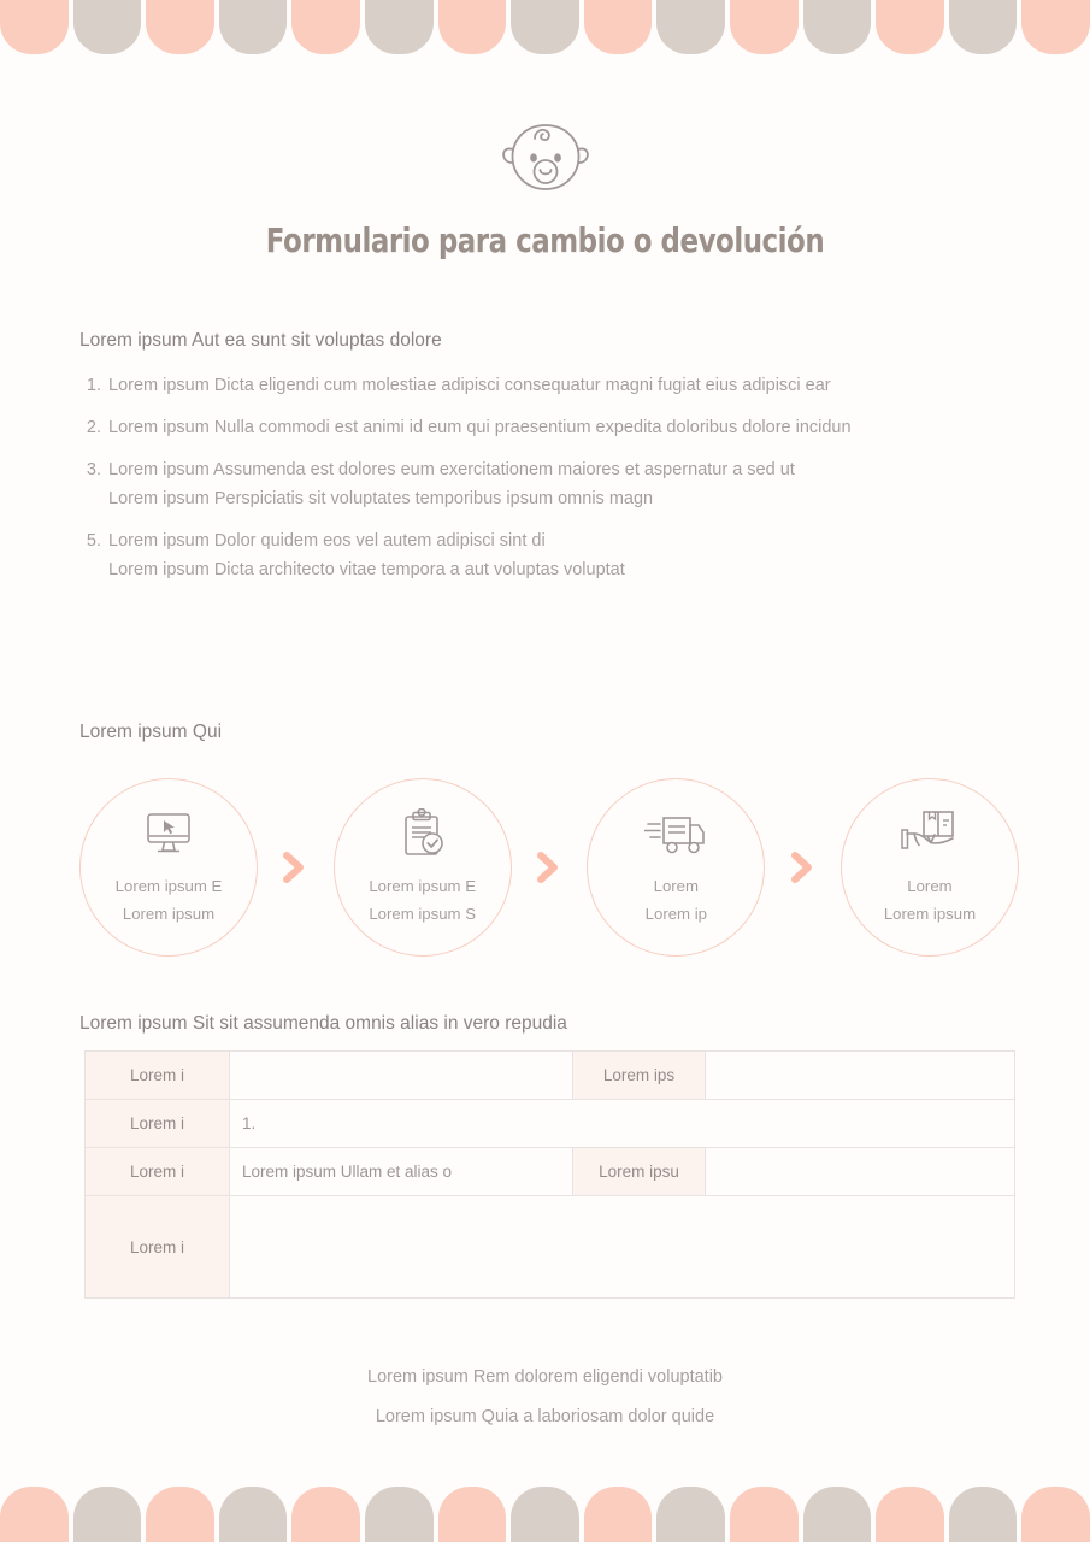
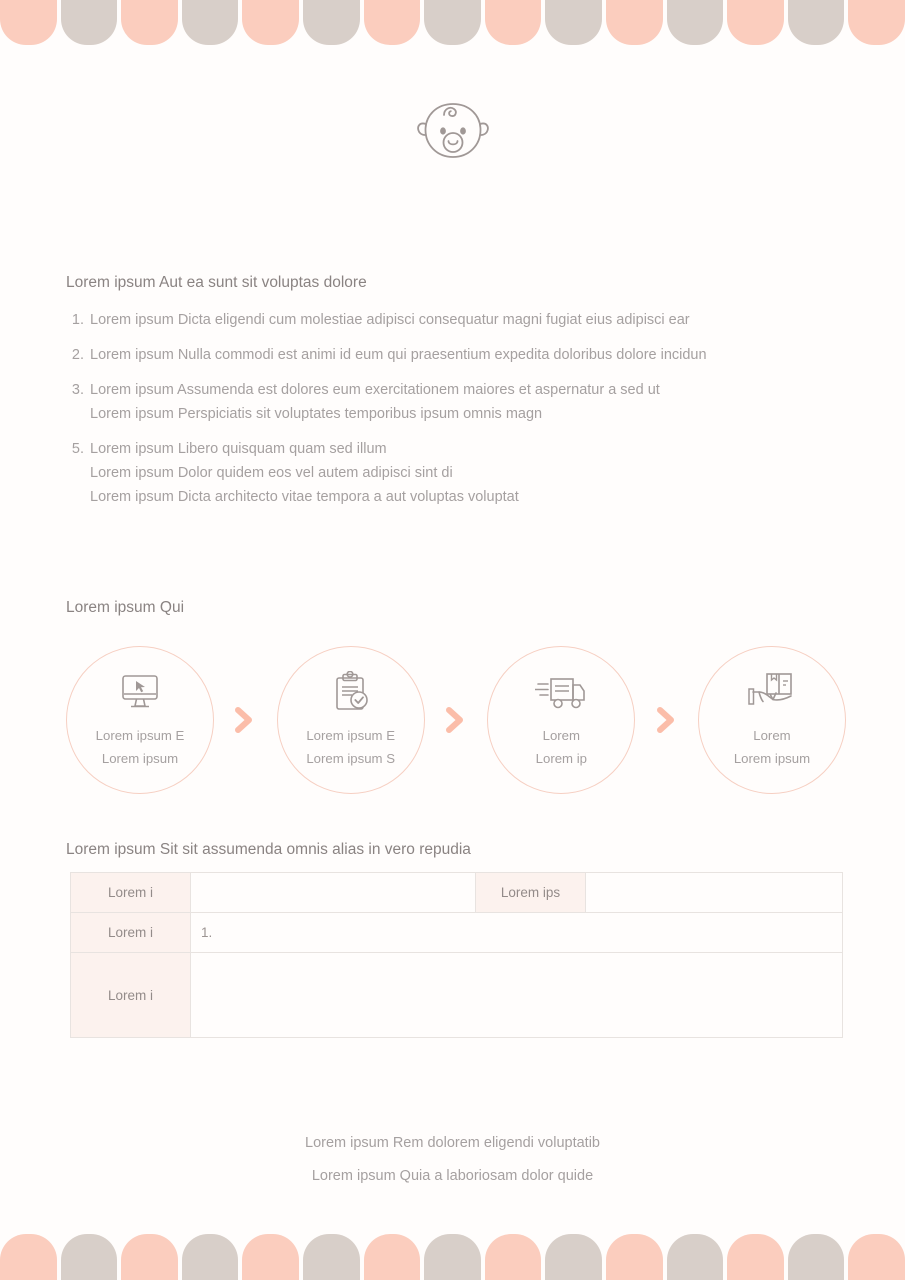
- Formulario para cambio o devolución
  Lorem ipsum Aut ea sunt sit voluptas dolore
  1.
  Lorem ipsum Dicta eligendi cum molestiae adipisci consequatur magni fugiat eius adipisci ear
  2.
  Lorem ipsum Nulla commodi est animi id eum qui praesentium expedita doloribus dolore incidun
  3.
  Lorem ipsum Assumenda est dolores eum exercitationem maiores et aspernatur a sed ut
  Lorem ipsum Perspiciatis sit voluptates temporibus ipsum omnis magn
  5.
+ Lorem ipsum Libero quisquam quam sed illum
  Lorem ipsum Dolor quidem eos vel autem adipisci sint di
  Lorem ipsum Dicta architecto vitae tempora a aut voluptas voluptat
  Lorem ipsum Qui
  Lorem ipsum E
  Lorem ipsum
  Lorem ipsum E
  Lorem ipsum S
  Lorem
  Lorem ip
  Lorem
  Lorem ipsum
  Lorem ipsum Sit sit assumenda omnis alias in vero repudia
  Lorem i		Lorem ips
  Lorem i	1.
- Lorem i	Lorem ipsum Ullam et alias o	Lorem ipsu
  Lorem i
  Lorem ipsum Rem dolorem eligendi voluptatib
  Lorem ipsum Quia a laboriosam dolor quide
